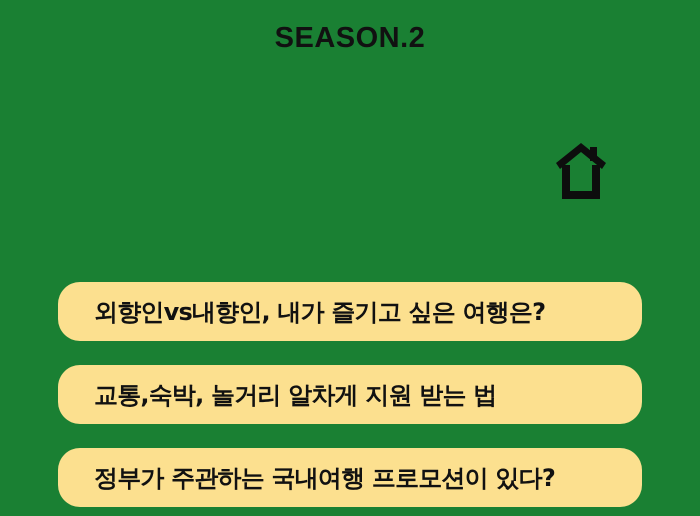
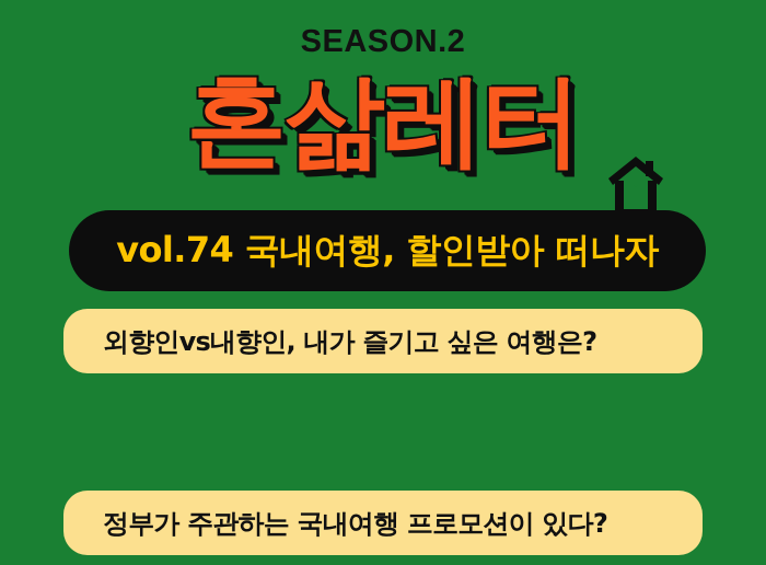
  SEASON.2
+ 혼삶레터
+ vol.74 국내여행, 할인받아 떠나자
  외향인vs내향인, 내가 즐기고 싶은 여행은?
- 교통,숙박, 놀거리 알차게 지원 받는 법
  정부가 주관하는 국내여행 프로모션이 있다?
